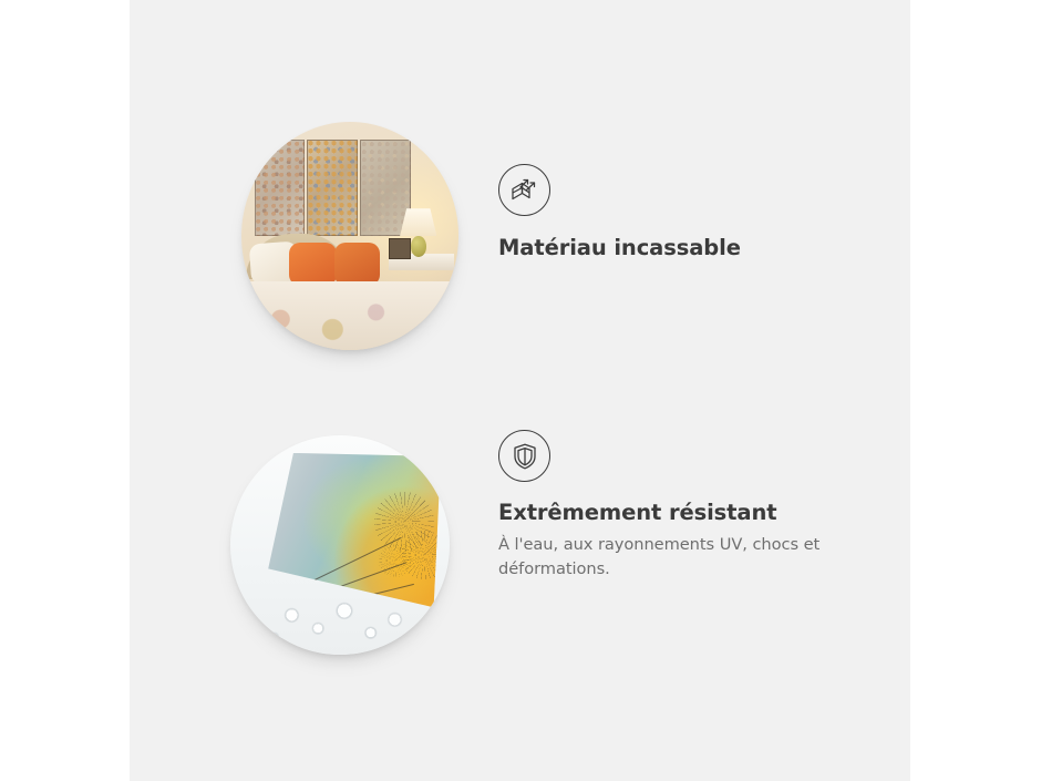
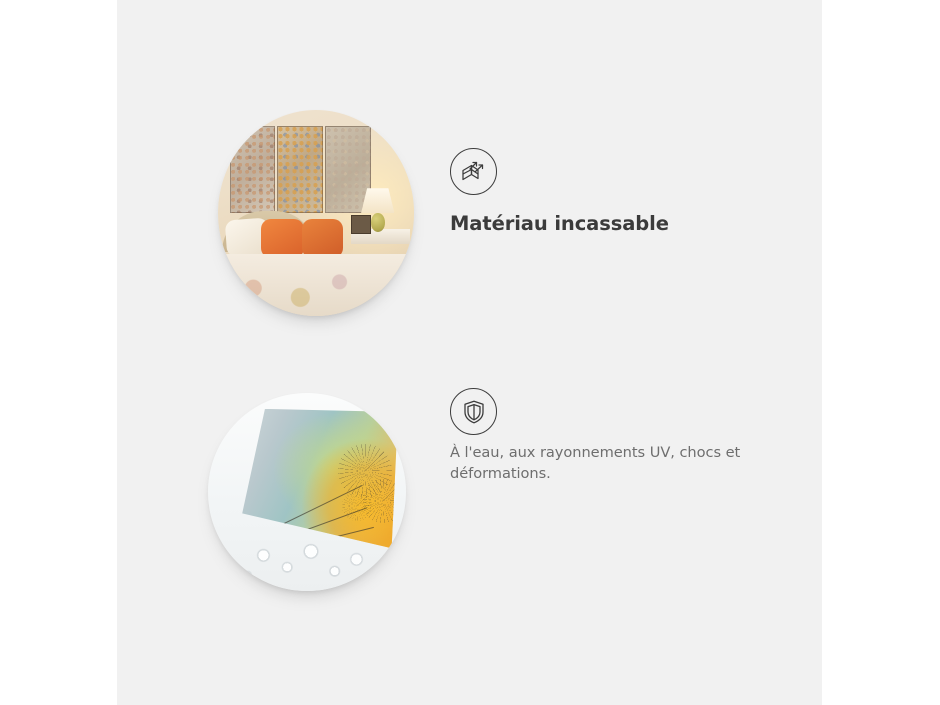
  Matériau incassable
- Extrêmement résistant
  À l'eau, aux rayonnements UV, chocs et déformations.
